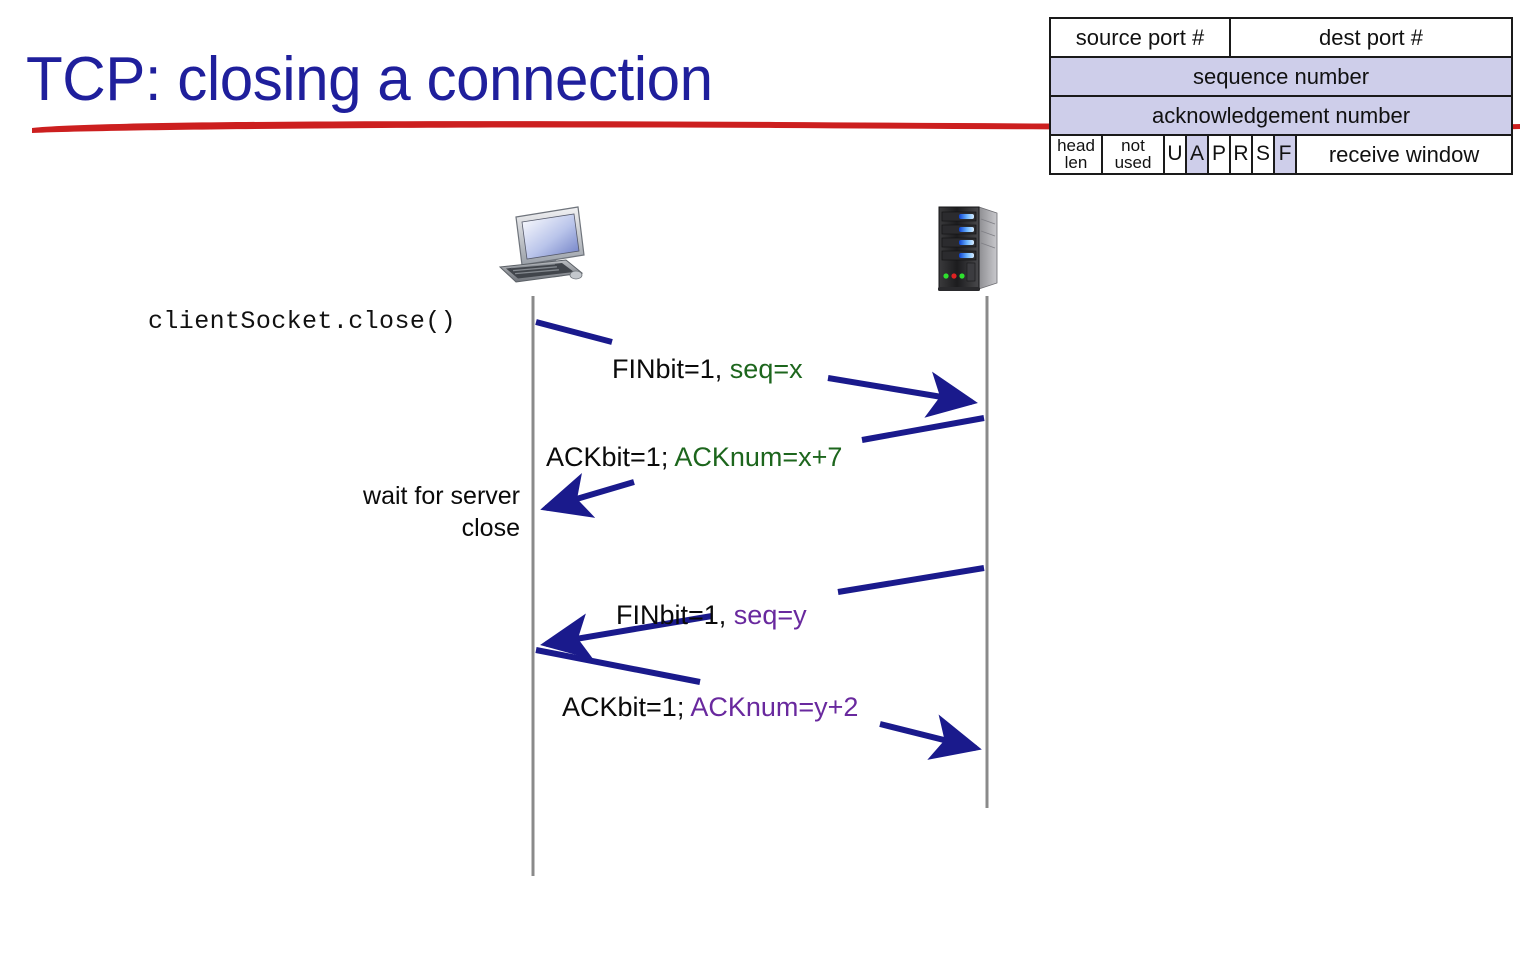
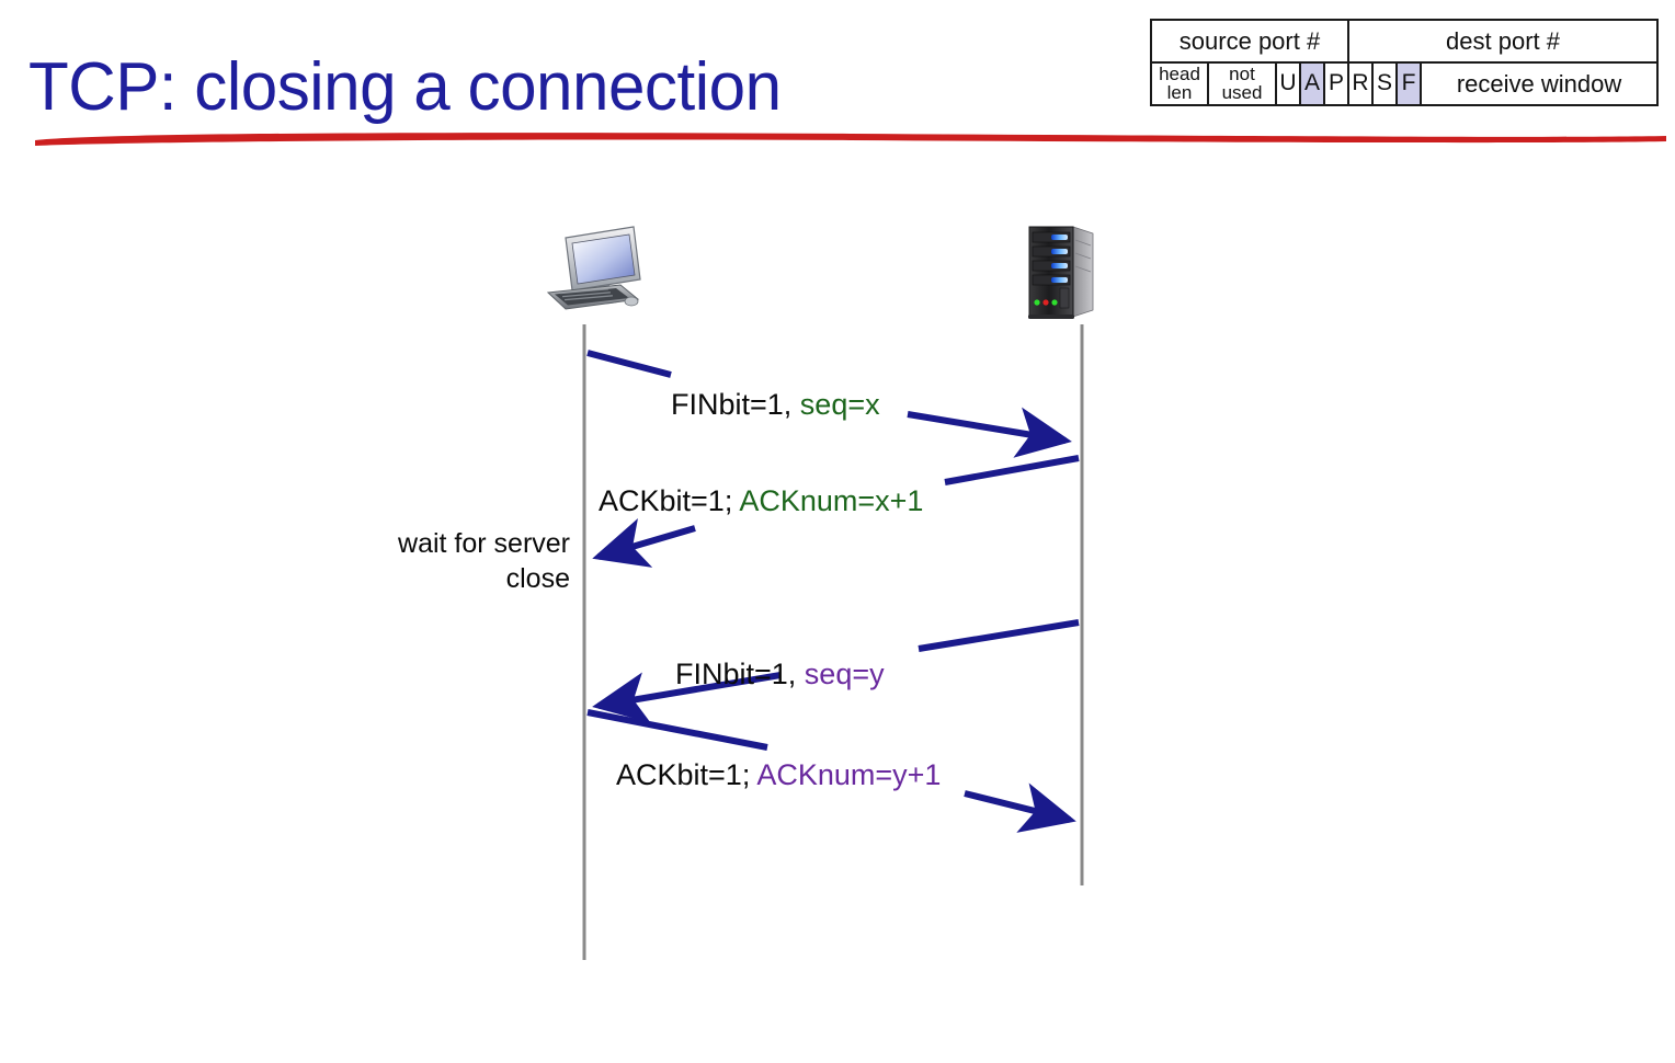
  TCP: closing a connection
  source port #	dest port #
- sequence number
- acknowledgement number
  headlen	notused	U	A	P	R	S	F	receive window
- clientSocket.close()
  wait for server
  close
  FINbit=1, seq=x
- ACKbit=1; ACKnum=x+7
+ ACKbit=1; ACKnum=x+1
  FINbit=1, seq=y
- ACKbit=1; ACKnum=y+2
+ ACKbit=1; ACKnum=y+1
